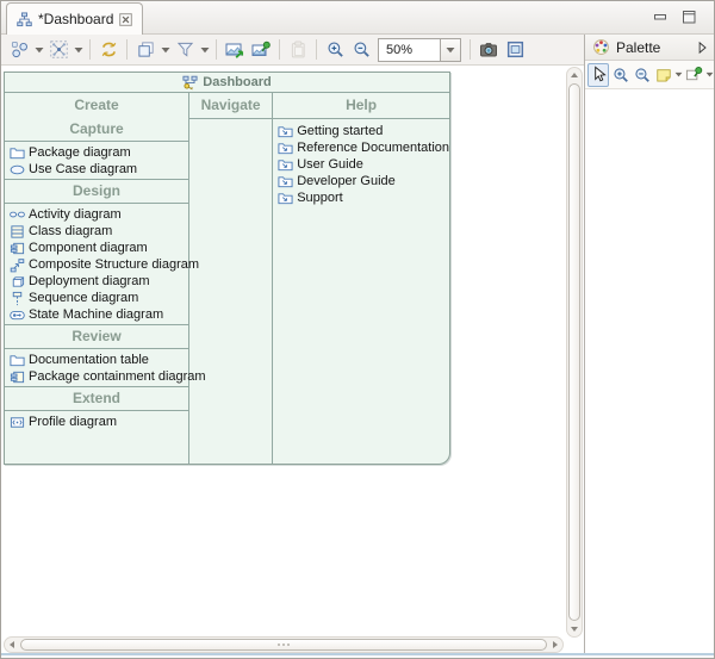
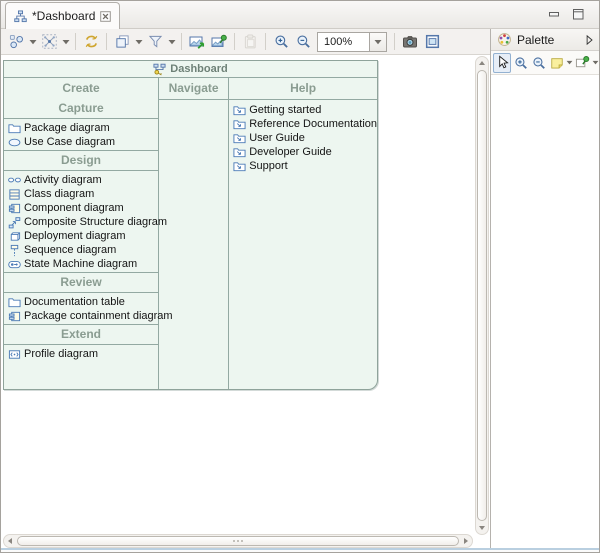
  *Dashboard
- 50%
+ 100%
  Dashboard
  Create
  Capture
  Package diagram
  Use Case diagram
  Design
  Activity diagram
  Class diagram
  Component diagram
  Composite Structure diagram
  Deployment diagram
  Sequence diagram
  State Machine diagram
  Review
  Documentation table
  Package containment diagram
  Extend
  Profile diagram
  Navigate
  Help
  Getting started
  Reference Documentation
  User Guide
  Developer Guide
  Support
  Palette
